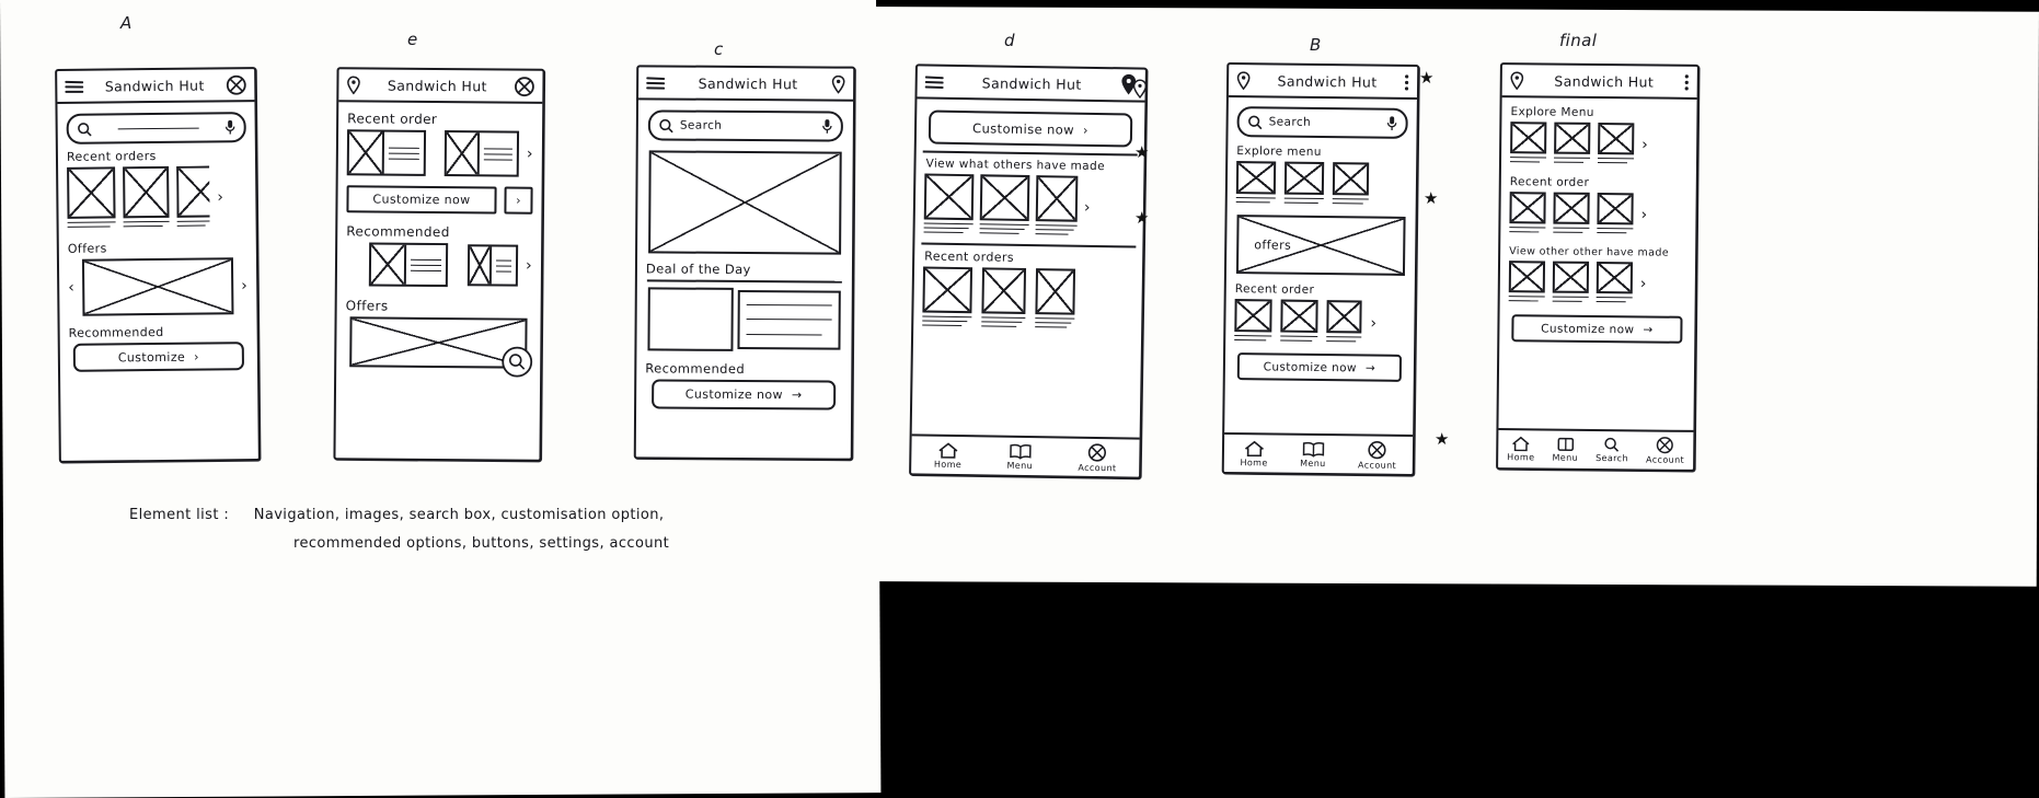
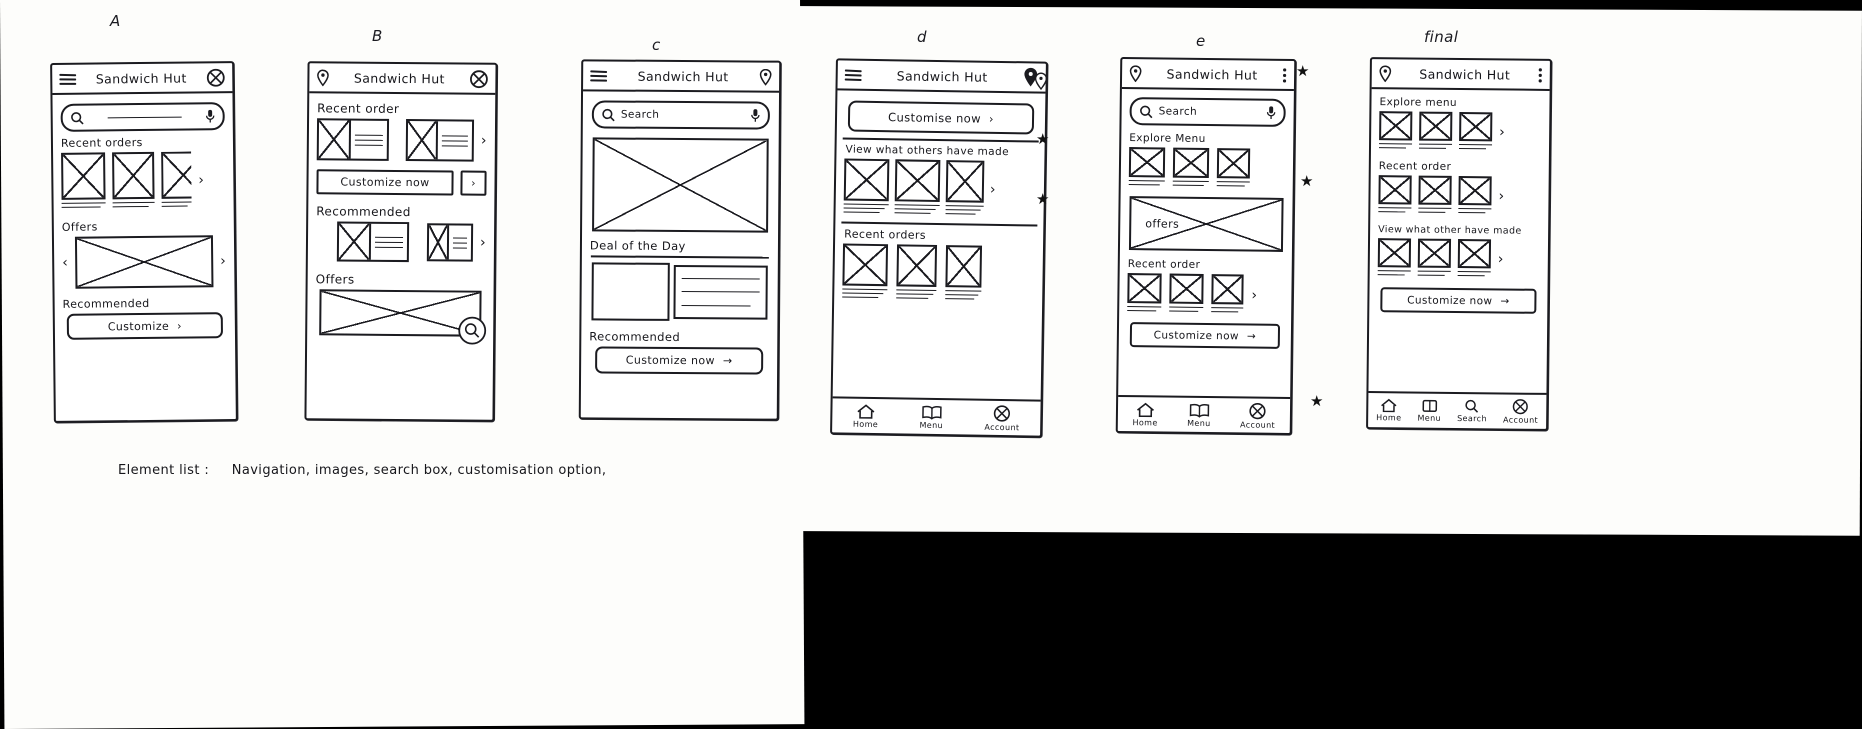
  A
  Sandwich Hut
  Recent orders
  ›
  Offers
  ‹
  ›
  Recommended
  Customize
  ›
- e
+ B
  Sandwich Hut
  Recent order
  ›
  Customize now
  ›
  Recommended
  ›
  Offers
  c
  Sandwich Hut
  Search
  Deal of the Day
  Recommended
  Customize now
  →
  d
  Sandwich Hut
  Customise now
  ›
  View what others have made
  ›
  Recent orders
  Home
  Menu
  Account
  ★
  ★
- B
+ e
  Sandwich Hut
  Search
- Explore menu
+ Explore Menu
  offers
  Recent order
  ›
  Customize now
  →
  Home
  Menu
  Account
  ★
  ★
  ★
  final
  Sandwich Hut
- Explore Menu
+ Explore menu
  ›
  Recent order
  ›
- View other other have made
+ View what other have made
  ›
  Customize now
  →
  Home
  Menu
  Search
  Account
  Element list : Navigation, images, search box, customisation option,
- recommended options, buttons, settings, account
